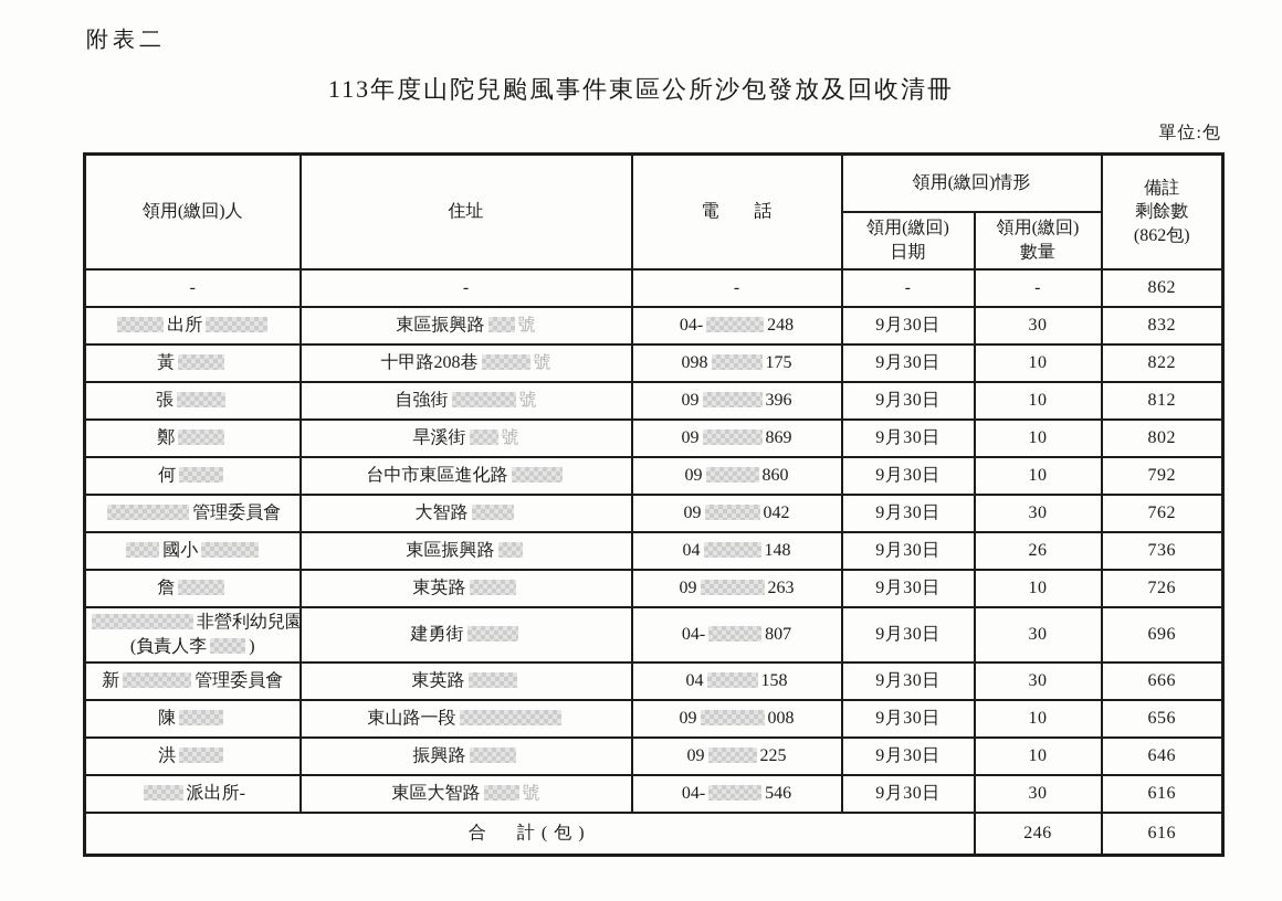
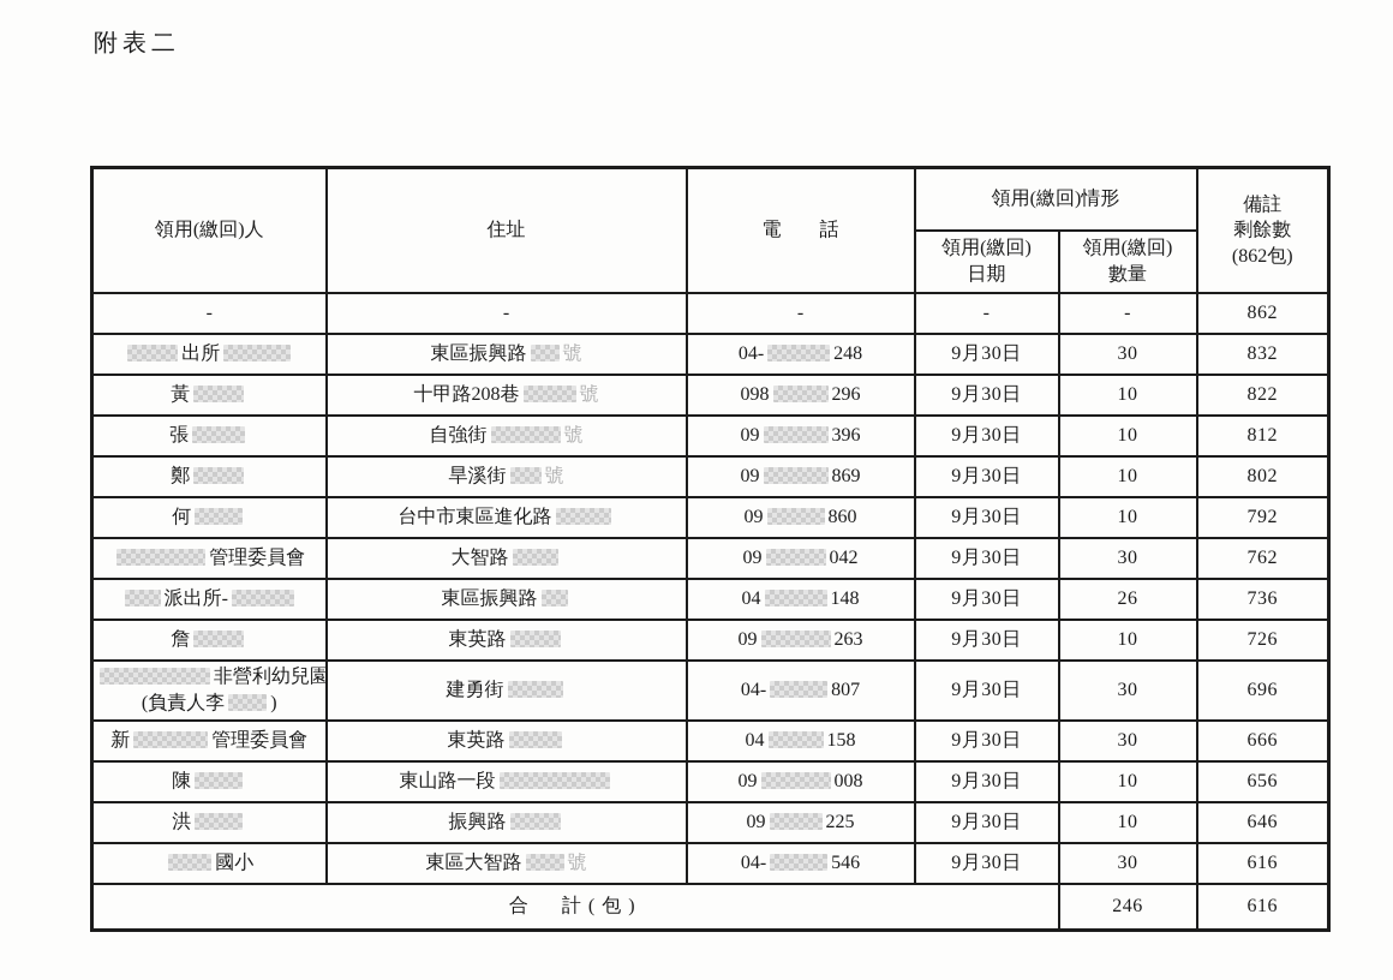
  附表二
- 113年度山陀兒颱風事件東區公所沙包發放及回收清冊
- 單位:包
  領用(繳回)人	住址	電 話	領用(繳回)情形	備註 剩餘數 (862包)
  領用(繳回) 日期	領用(繳回) 數量
  -	-	-	-	-	862
  出所	東區振興路 號	04- 248	9月30日	30	832
- 黃	十甲路208巷 號	098 175	9月30日	10	822
+ 黃	十甲路208巷 號	098 296	9月30日	10	822
  張	自強街 號	09 396	9月30日	10	812
  鄭	旱溪街 號	09 869	9月30日	10	802
  何	台中市東區進化路	09 860	9月30日	10	792
  管理委員會	大智路	09 042	9月30日	30	762
- 國小	東區振興路	04 148	9月30日	26	736
+ 派出所-	東區振興路	04 148	9月30日	26	736
  詹	東英路	09 263	9月30日	10	726
  非營利幼兒園(負責人李 )	建勇街	04- 807	9月30日	30	696
  新 管理委員會	東英路	04 158	9月30日	30	666
  陳	東山路一段	09 008	9月30日	10	656
  洪	振興路	09 225	9月30日	10	646
- 派出所-	東區大智路 號	04- 546	9月30日	30	616
+ 國小	東區大智路 號	04- 546	9月30日	30	616
  合 計(包)	246	616
